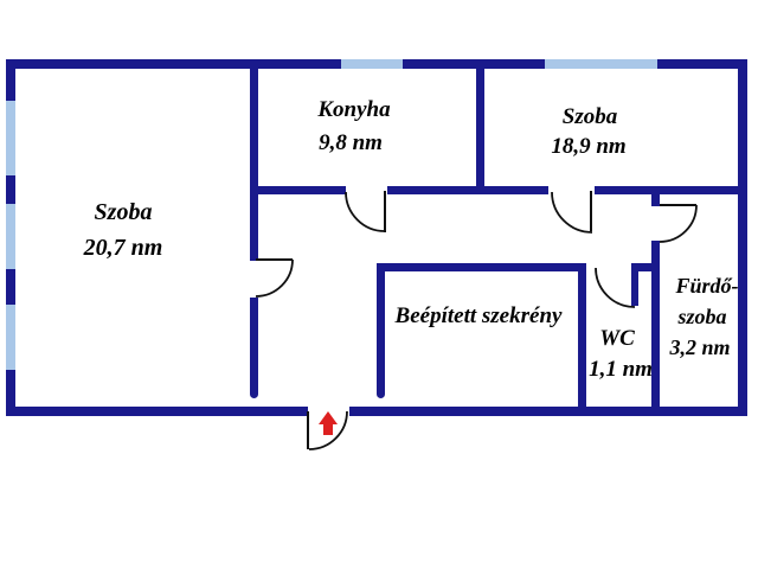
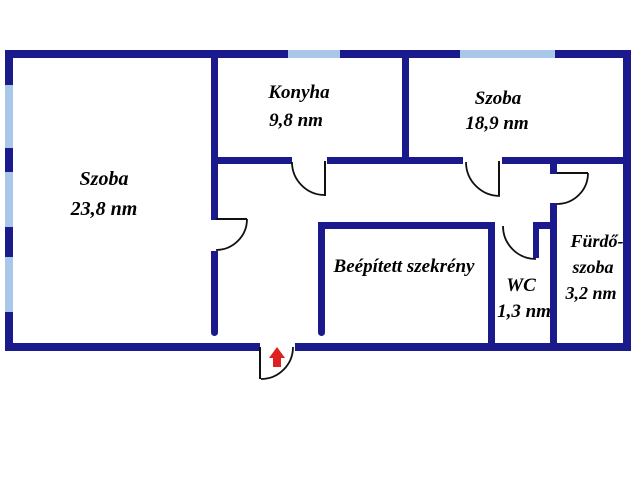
  Szoba
- 20,7 nm
+ 23,8 nm
  Konyha
  9,8 nm
  Szoba
  18,9 nm
  Beépített szekrény
  WC
- 1,1 nm
+ 1,3 nm
  Fürdő-
  szoba
  3,2 nm
